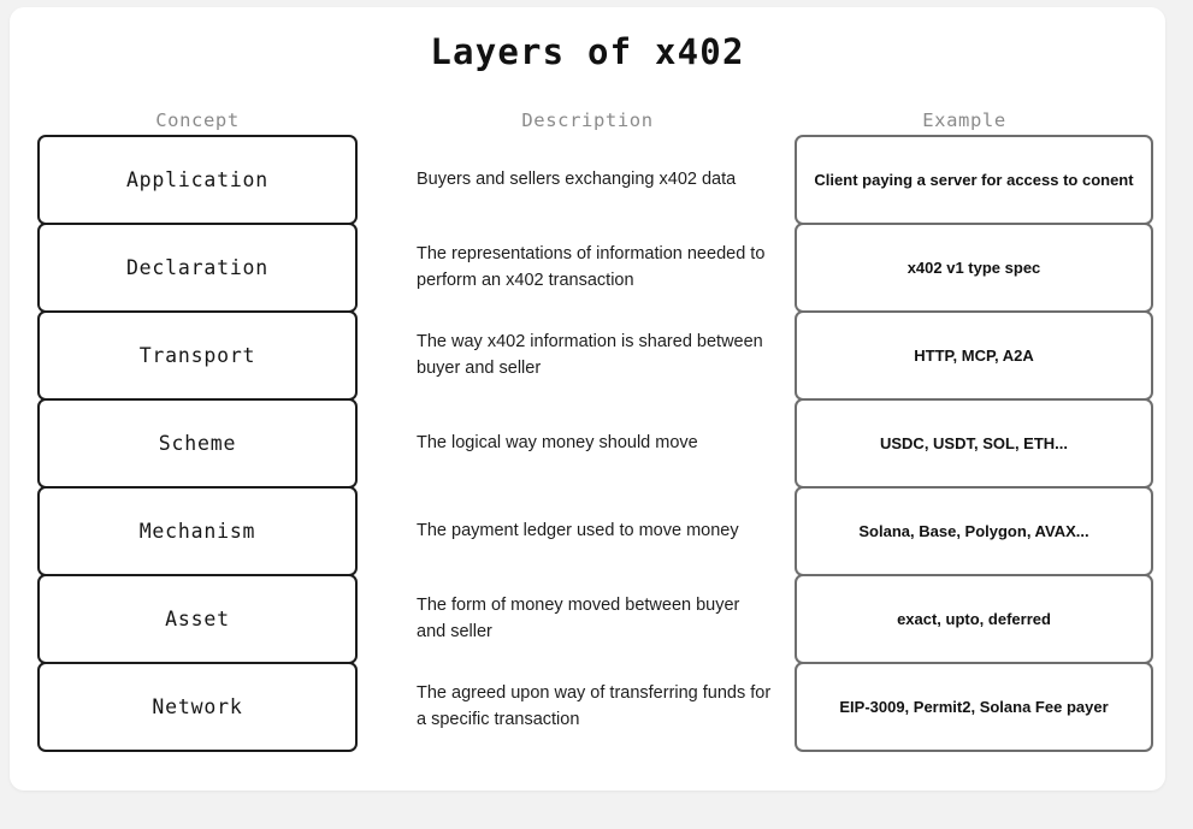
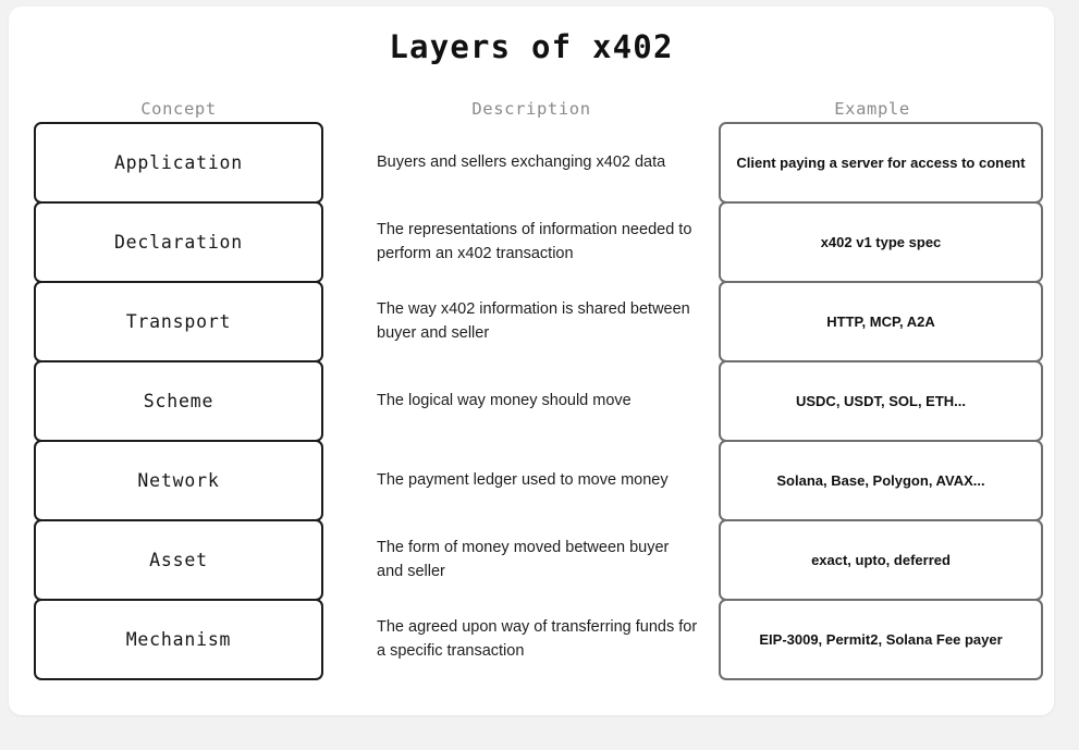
  Layers of x402
  Concept
  Description
  Example
  Application
  Buyers and sellers exchanging x402 data
  Client paying a server for access to conent
  Declaration
  The representations of information needed to perform an x402 transaction
  x402 v1 type spec
  Transport
  The way x402 information is shared between buyer and seller
  HTTP, MCP, A2A
  Scheme
  The logical way money should move
  USDC, USDT, SOL, ETH...
- Mechanism
+ Network
  The payment ledger used to move money
  Solana, Base, Polygon, AVAX...
  Asset
  The form of money moved between buyer and seller
  exact, upto, deferred
- Network
+ Mechanism
  The agreed upon way of transferring funds for a specific transaction
  EIP-3009, Permit2, Solana Fee payer
